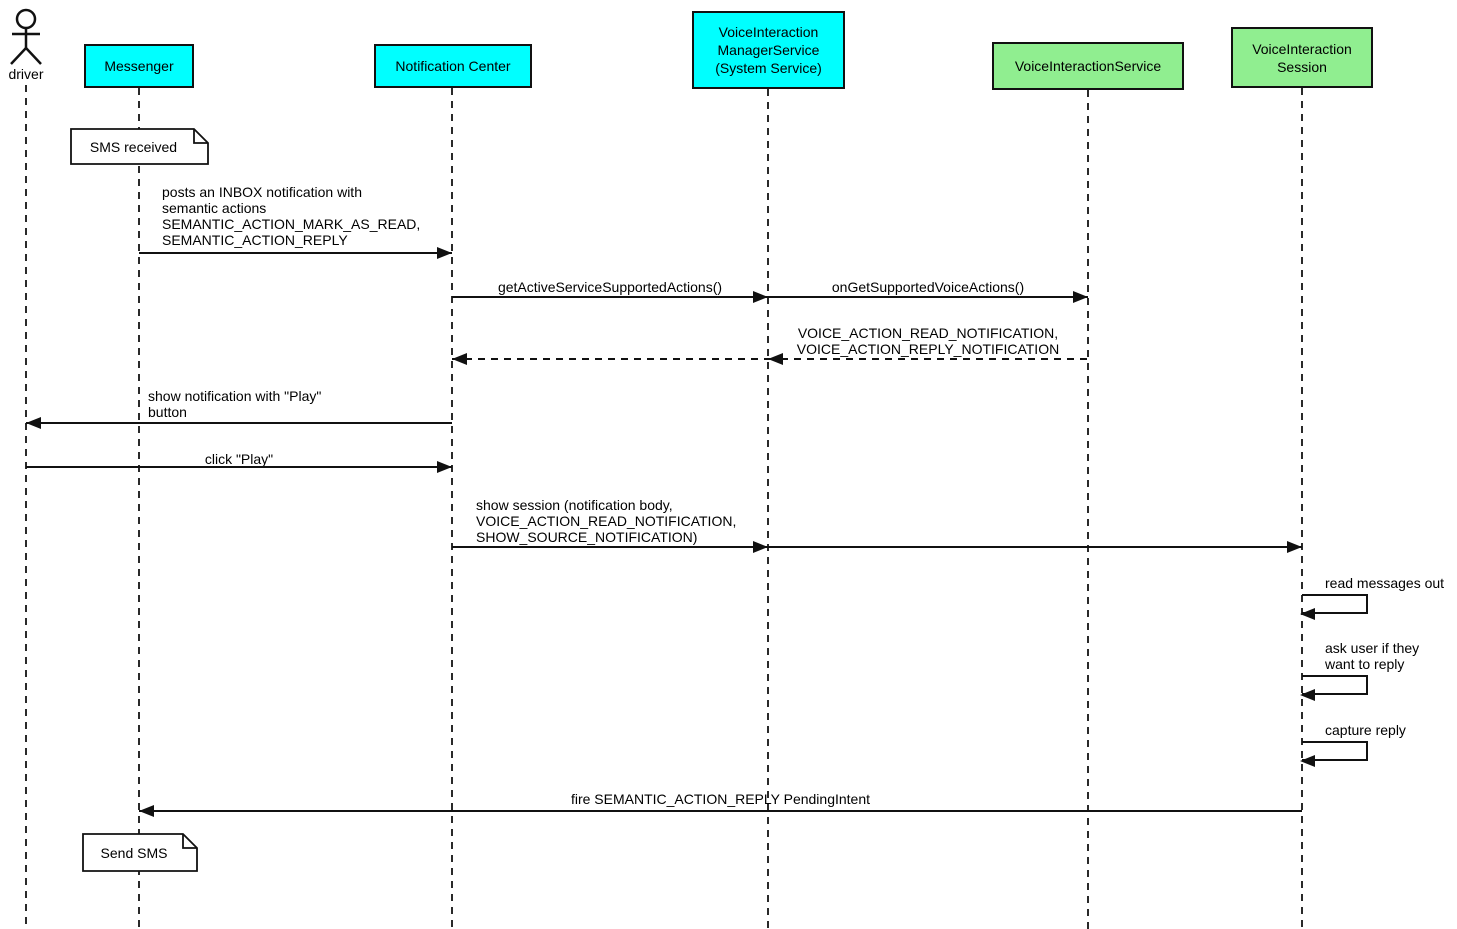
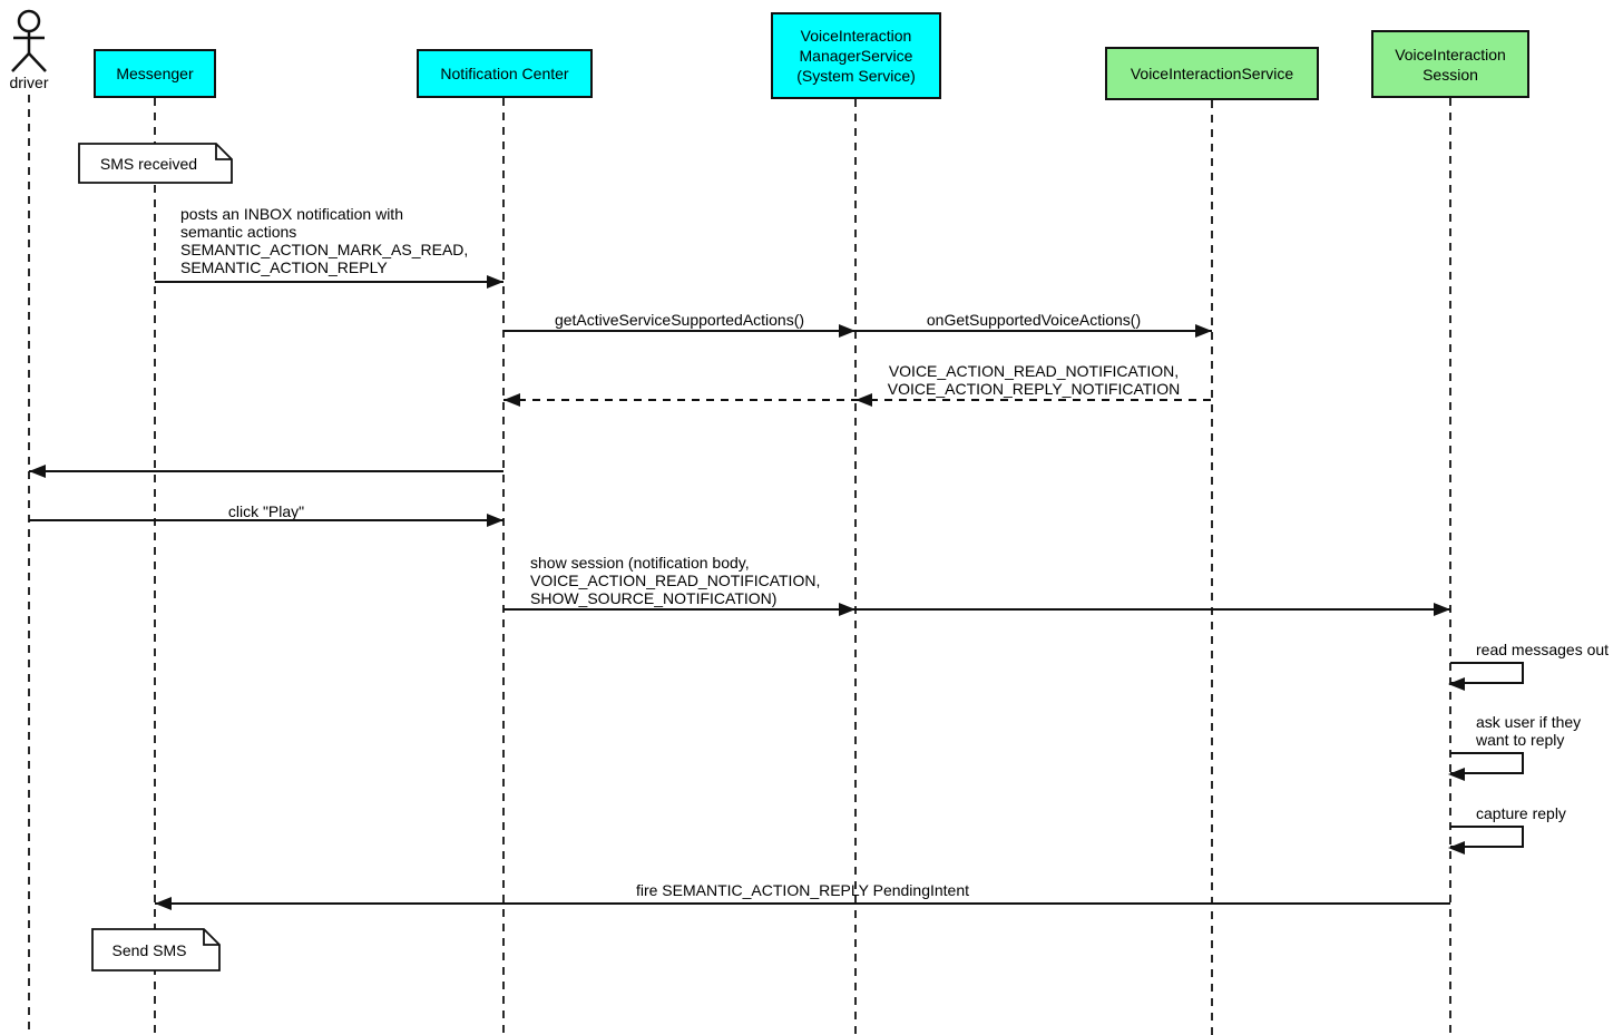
  driver
  Messenger
  Notification Center
  VoiceInteraction
  ManagerService
  (System Service)
  VoiceInteractionService
  VoiceInteraction
  Session
  SMS received
  posts an INBOX notification with
  semantic actions
  SEMANTIC_ACTION_MARK_AS_READ,
  SEMANTIC_ACTION_REPLY
  getActiveServiceSupportedActions()
  onGetSupportedVoiceActions()
  VOICE_ACTION_READ_NOTIFICATION,
  VOICE_ACTION_REPLY_NOTIFICATION
- show notification with "Play"
- button
  click "Play"
  show session (notification body,
  VOICE_ACTION_READ_NOTIFICATION,
  SHOW_SOURCE_NOTIFICATION)
  read messages out
  ask user if they
  want to reply
  capture reply
  fire SEMANTIC_ACTION_REPLY PendingIntent
  Send SMS
